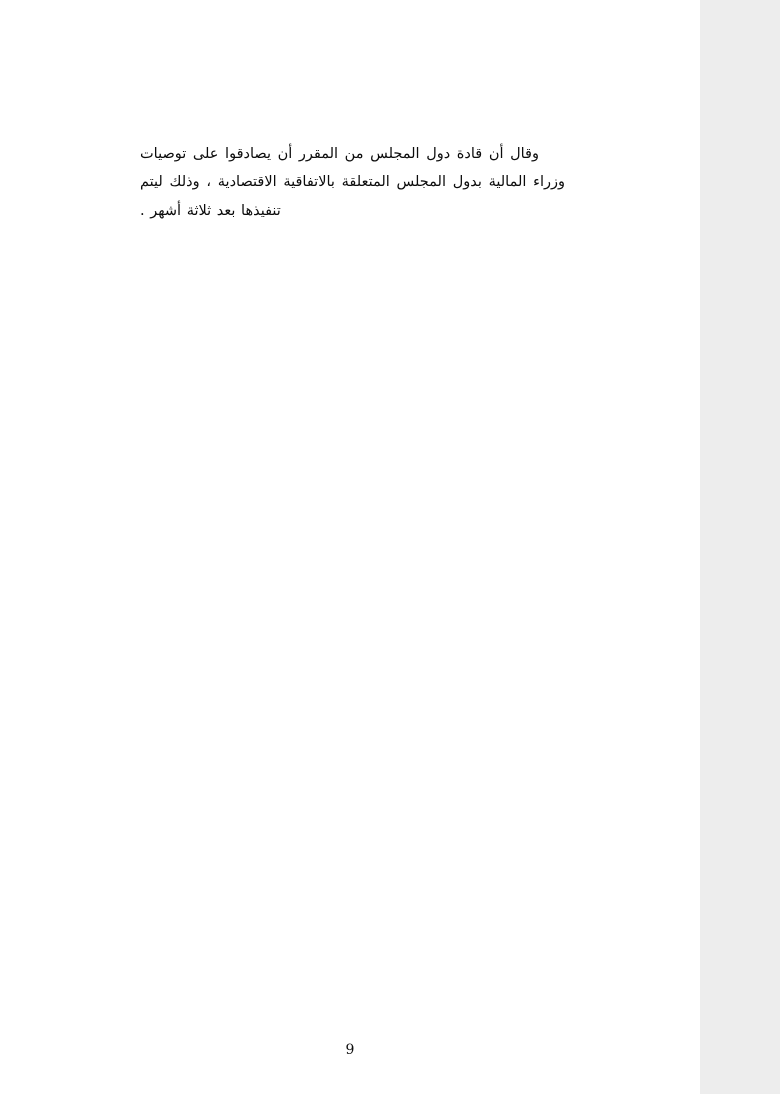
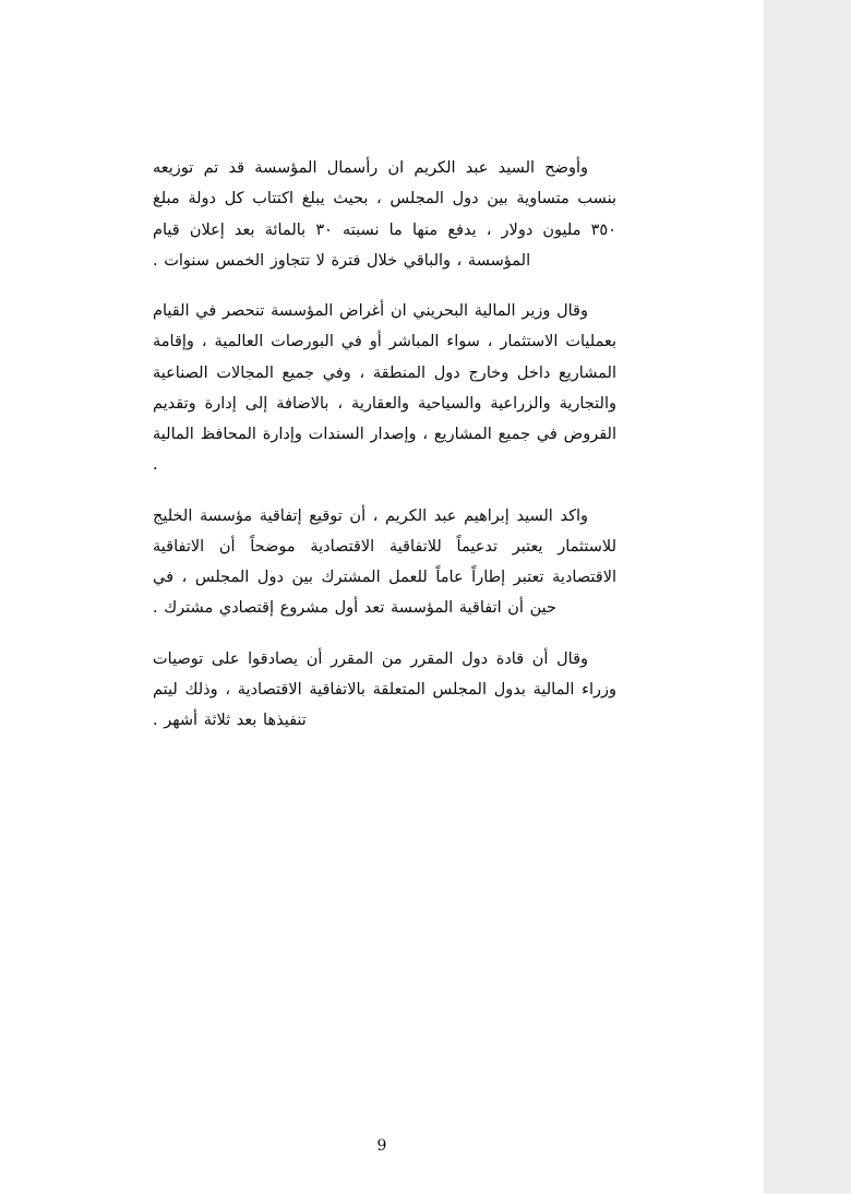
+ وأوضح السيد عبد الكريم ان رأسمال المؤسسة قد تم توزيعه بنسب متساوية بين دول المجلس ، بحيث يبلغ اكتتاب كل دولة مبلغ ٣٥٠ مليون دولار ، يدفع منها ما نسبته ٣٠ بالمائة بعد إعلان قيام المؤسسة ، والباقي خلال فترة لا تتجاوز الخمس سنوات .
+ وقال وزير المالية البحريني ان أغراض المؤسسة تنحصر في القيام بعمليات الاستثمار ، سواء المباشر أو في البورصات العالمية ، وإقامة المشاريع داخل وخارج دول المنطقة ، وفي جميع المجالات الصناعية والتجارية والزراعية والسياحية والعقارية ، بالاضافة إلى إدارة وتقديم القروض في جميع المشاريع ، وإصدار السندات وإدارة المحافظ المالية .
+ واكد السيد إبراهيم عبد الكريم ، أن توقيع إتفاقية مؤسسة الخليج للاستثمار يعتبر تدعيماً للاتفاقية الاقتصادية موضحاً أن الاتفاقية الاقتصادية تعتبر إطاراً عاماً للعمل المشترك بين دول المجلس ، في حين أن اتفاقية المؤسسة تعد أول مشروع إقتصادي مشترك .
- وقال أن قادة دول المجلس من المقرر أن يصادقوا على توصيات وزراء المالية بدول المجلس المتعلقة بالاتفاقية الاقتصادية ، وذلك ليتم تنفيذها بعد ثلاثة أشهر .
+ وقال أن قادة دول المقرر من المقرر أن يصادقوا على توصيات وزراء المالية بدول المجلس المتعلقة بالاتفاقية الاقتصادية ، وذلك ليتم تنفيذها بعد ثلاثة أشهر .
  9
